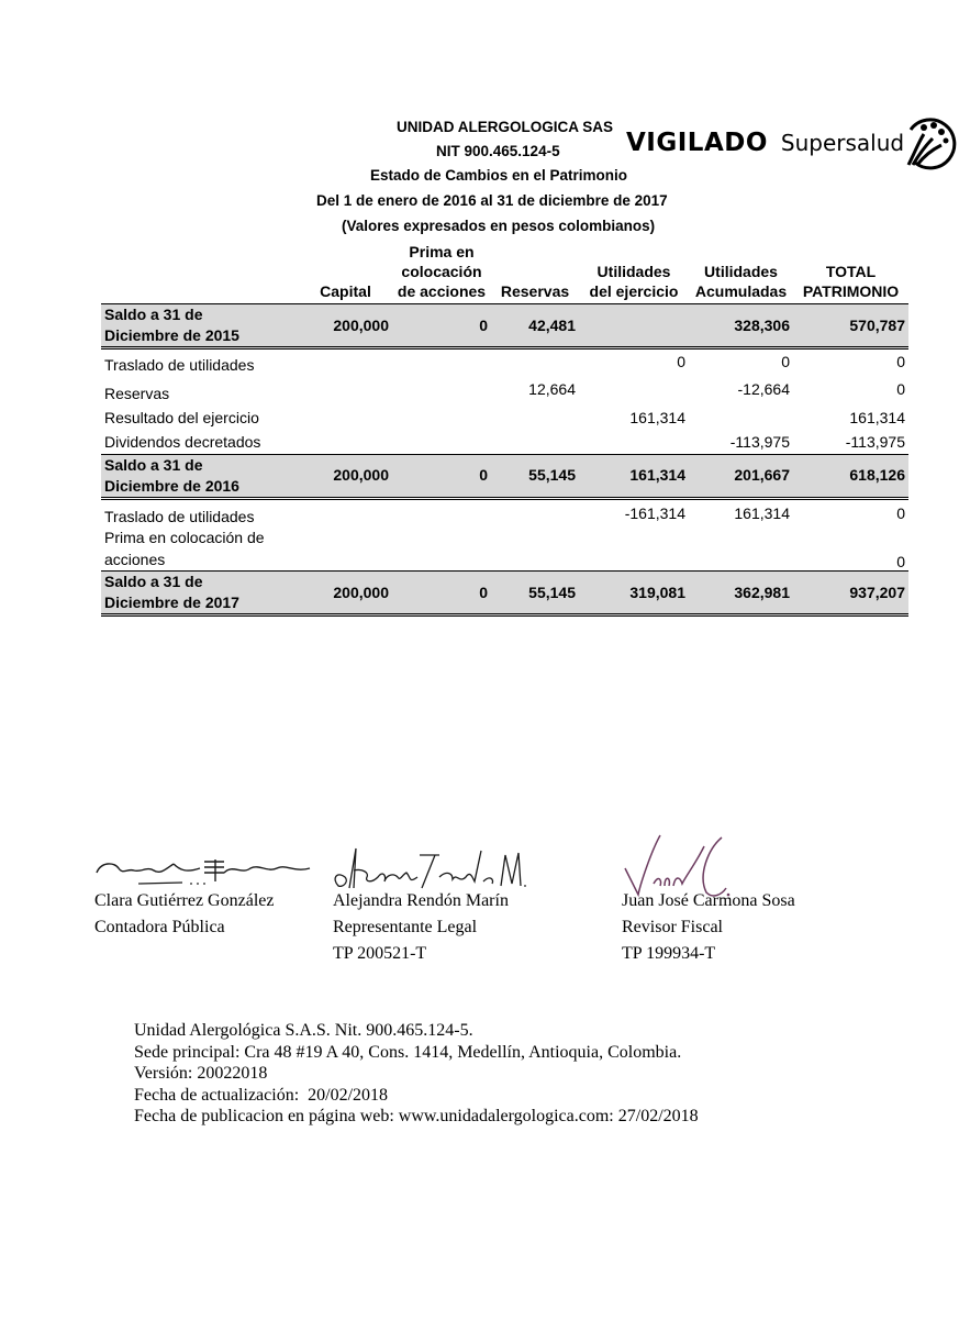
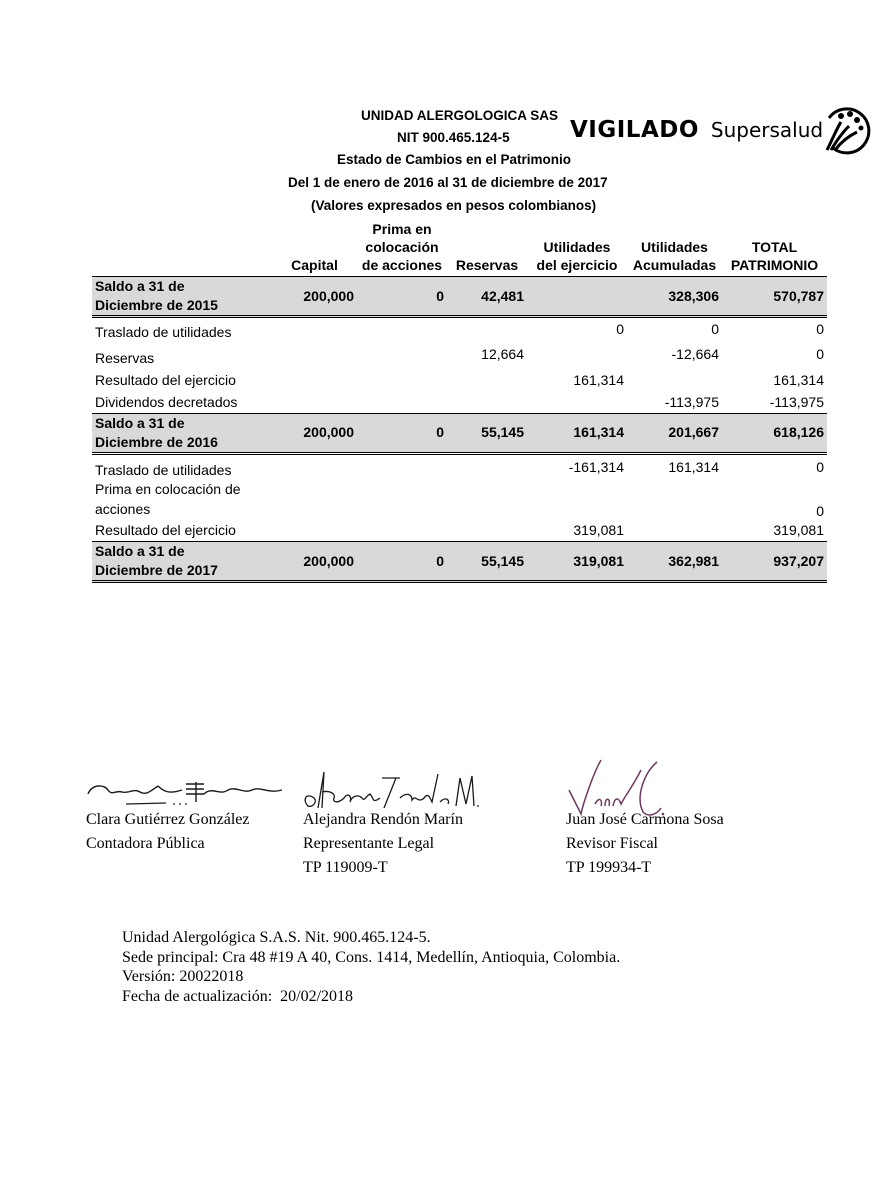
  UNIDAD ALERGOLOGICA SAS
  NIT 900.465.124-5
  Estado de Cambios en el Patrimonio
  Del 1 de enero de 2016 al 31 de diciembre de 2017
  (Valores expresados en pesos colombianos)
  VIGILADO
  Supersalud
  	Capital	Prima encolocaciónde acciones	Reservas	Utilidadesdel ejercicio	UtilidadesAcumuladas	TOTALPATRIMONIO
  Saldo a 31 deDiciembre de 2015	200,000	0	42,481		328,306	570,787
  Traslado de utilidades				0	0	0
  Reservas			12,664		-12,664	0
  Resultado del ejercicio				161,314		161,314
  Dividendos decretados					-113,975	-113,975
  Saldo a 31 deDiciembre de 2016	200,000	0	55,145	161,314	201,667	618,126
  Traslado de utilidades				-161,314	161,314	0
  Prima en colocación deacciones						0
+ Resultado del ejercicio				319,081		319,081
  Saldo a 31 deDiciembre de 2017	200,000	0	55,145	319,081	362,981	937,207
  Clara Gutiérrez González
  Contadora Pública
  Alejandra Rendón Marín
  Representante Legal
- TP 200521-T
+ TP 119009-T
  Juan José Carmona Sosa
  Revisor Fiscal
  TP 199934-T
  Unidad Alergológica S.A.S. Nit. 900.465.124-5.
  Sede principal: Cra 48 #19 A 40, Cons. 1414, Medellín, Antioquia, Colombia.
  Versión: 20022018
  Fecha de actualización: 20/02/2018
- Fecha de publicacion en página web: www.unidadalergologica.com: 27/02/2018
